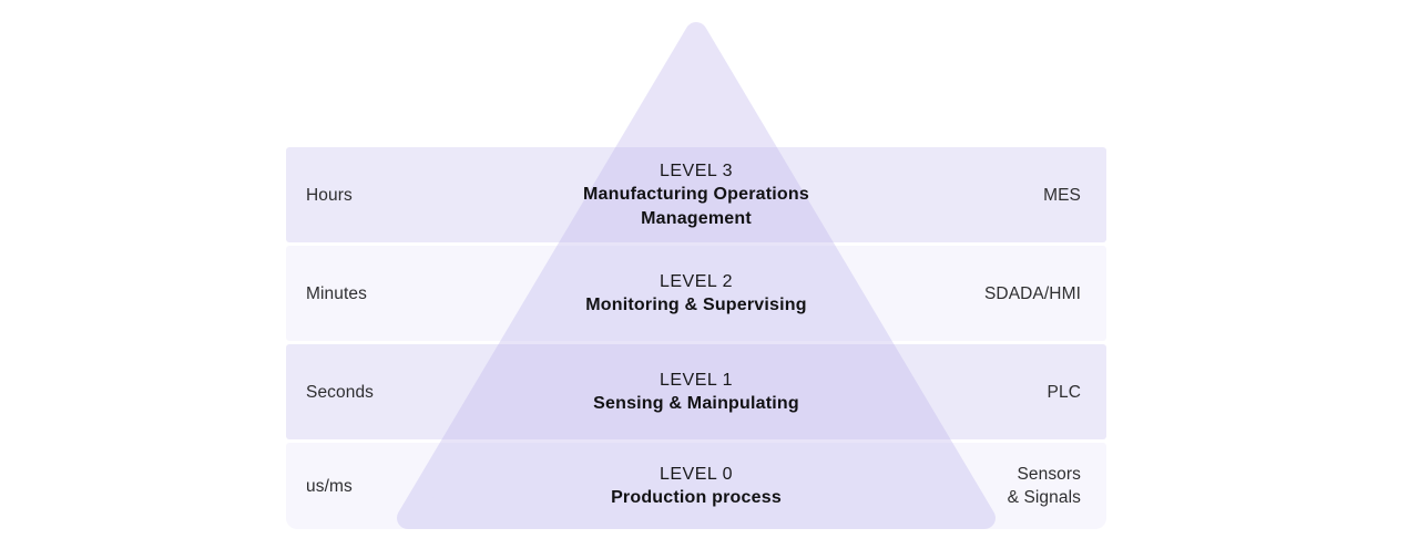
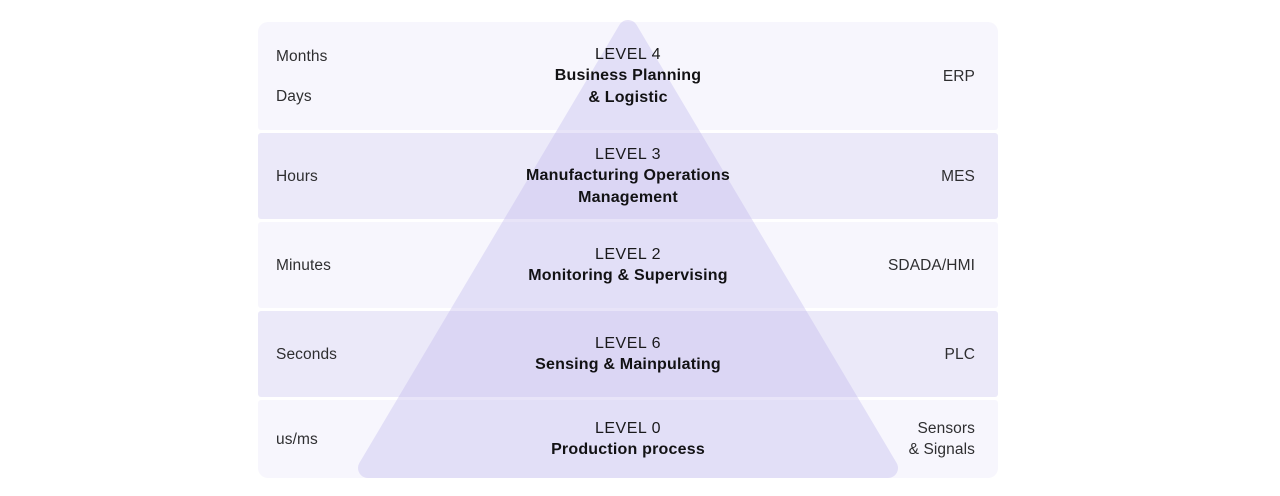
+ Months
+ Days
+ LEVEL 4
+ Business Planning
+ & Logistic
+ ERP
  Hours
  LEVEL 3
  Manufacturing Operations
  Management
  MES
  Minutes
  LEVEL 2
  Monitoring & Supervising
  SDADA/HMI
  Seconds
- LEVEL 1
+ LEVEL 6
  Sensing & Mainpulating
  PLC
  us/ms
  LEVEL 0
  Production process
  Sensors
  & Signals
